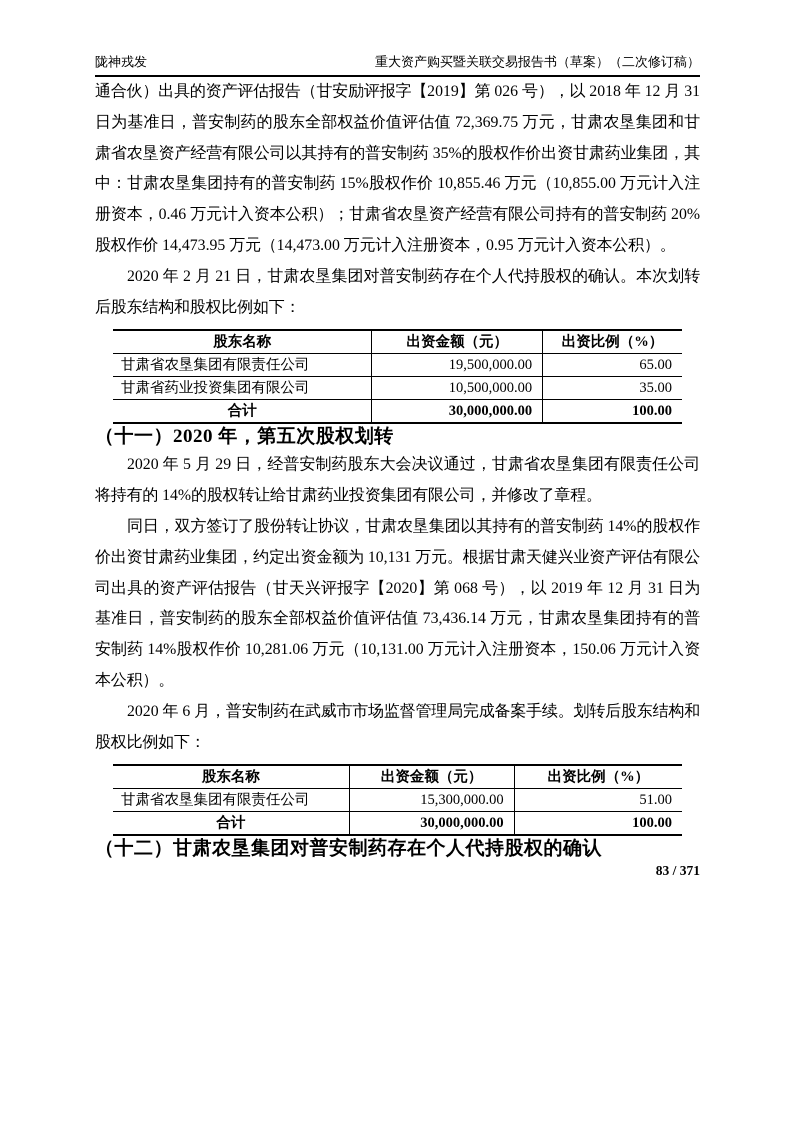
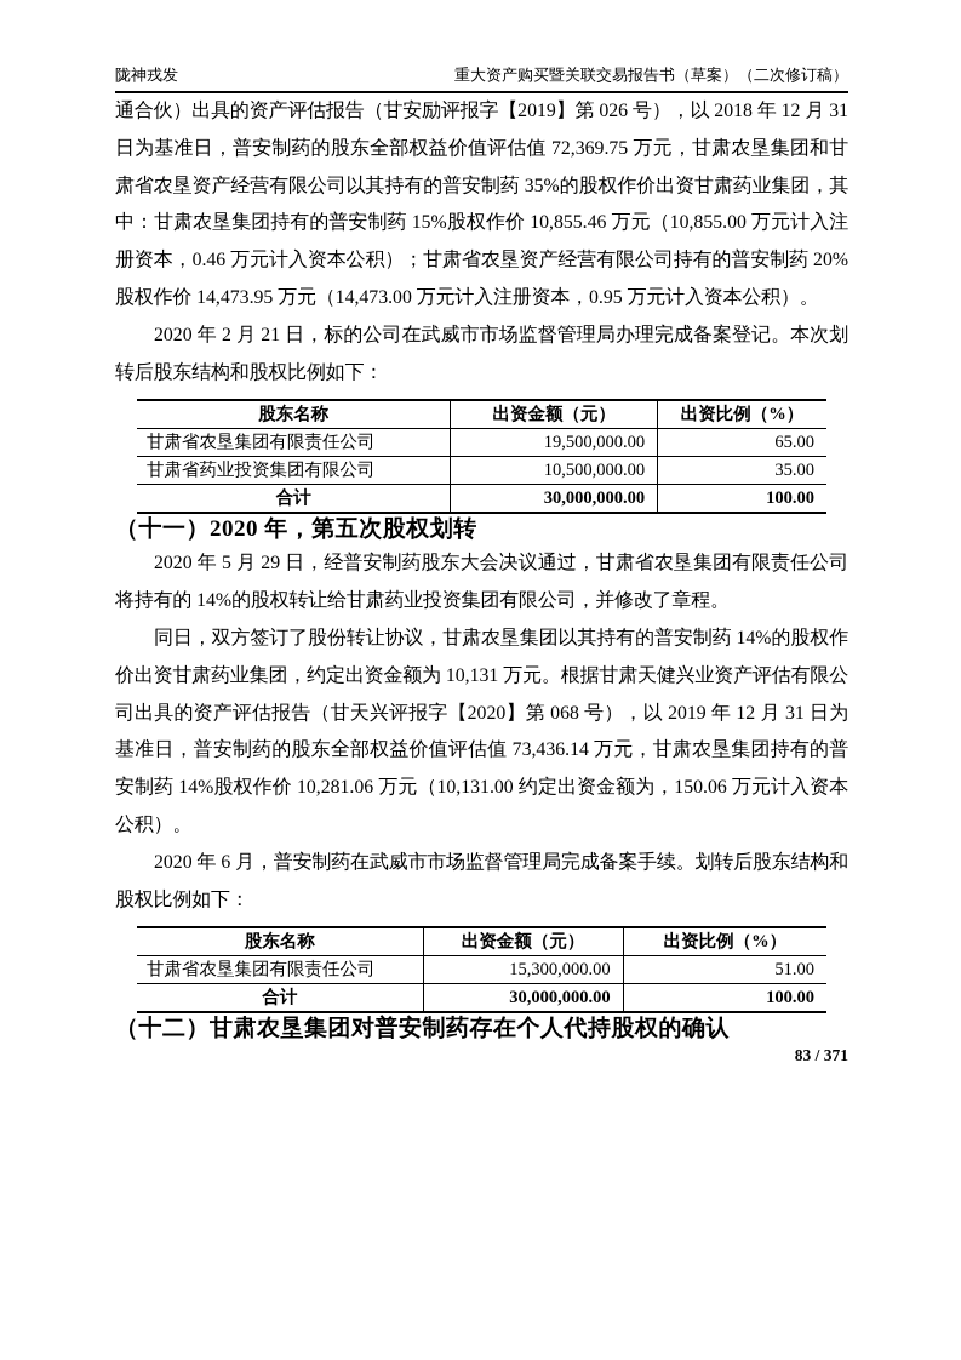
  陇神戎发
  重大资产购买暨关联交易报告书（草案）（二次修订稿）
  通合伙）出具的资产评估报告（甘安励评报字【2019】第 026 号），以 2018 年 12 月 31 日为基准日，普安制药的股东全部权益价值评估值 72,369.75 万元，甘肃农垦集团和甘肃省农垦资产经营有限公司以其持有的普安制药 35%的股权作价出资甘肃药业集团，其中：甘肃农垦集团持有的普安制药 15%股权作价 10,855.46 万元（10,855.00 万元计入注册资本，0.46 万元计入资本公积）；甘肃省农垦资产经营有限公司持有的普安制药 20%股权作价 14,473.95 万元（14,473.00 万元计入注册资本，0.95 万元计入资本公积）。
- 2020 年 2 月 21 日，甘肃农垦集团对普安制药存在个人代持股权的确认。本次划转后股东结构和股权比例如下：
+ 2020 年 2 月 21 日，标的公司在武威市市场监督管理局办理完成备案登记。本次划转后股东结构和股权比例如下：
  股东名称	出资金额（元）	出资比例（%）
  甘肃省农垦集团有限责任公司	19,500,000.00	65.00
  甘肃省药业投资集团有限公司	10,500,000.00	35.00
  合计	30,000,000.00	100.00
  （十一）2020 年，第五次股权划转
  2020 年 5 月 29 日，经普安制药股东大会决议通过，甘肃省农垦集团有限责任公司将持有的 14%的股权转让给甘肃药业投资集团有限公司，并修改了章程。
- 同日，双方签订了股份转让协议，甘肃农垦集团以其持有的普安制药 14%的股权作价出资甘肃药业集团，约定出资金额为 10,131 万元。根据甘肃天健兴业资产评估有限公司出具的资产评估报告（甘天兴评报字【2020】第 068 号），以 2019 年 12 月 31 日为基准日，普安制药的股东全部权益价值评估值 73,436.14 万元，甘肃农垦集团持有的普安制药 14%股权作价 10,281.06 万元（10,131.00 万元计入注册资本，150.06 万元计入资本公积）。
+ 同日，双方签订了股份转让协议，甘肃农垦集团以其持有的普安制药 14%的股权作价出资甘肃药业集团，约定出资金额为 10,131 万元。根据甘肃天健兴业资产评估有限公司出具的资产评估报告（甘天兴评报字【2020】第 068 号），以 2019 年 12 月 31 日为基准日，普安制药的股东全部权益价值评估值 73,436.14 万元，甘肃农垦集团持有的普安制药 14%股权作价 10,281.06 万元（10,131.00 约定出资金额为，150.06 万元计入资本公积）。
  2020 年 6 月，普安制药在武威市市场监督管理局完成备案手续。划转后股东结构和股权比例如下：
  股东名称	出资金额（元）	出资比例（%）
  甘肃省农垦集团有限责任公司	15,300,000.00	51.00
  合计	30,000,000.00	100.00
  （十二）甘肃农垦集团对普安制药存在个人代持股权的确认
  83 / 371
